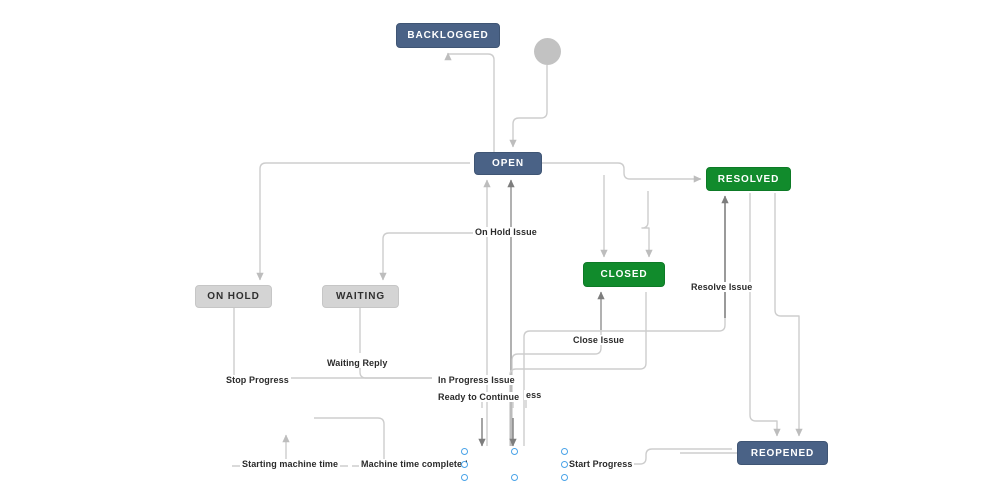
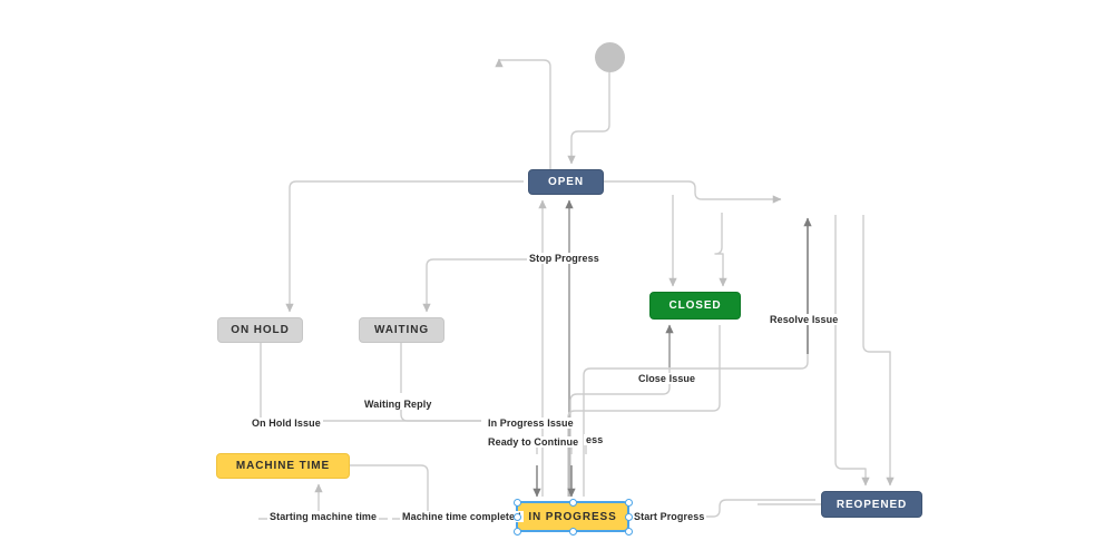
- BACKLOGGED
  OPEN
- RESOLVED
  CLOSED
  ON HOLD
  WAITING
+ MACHINE TIME
+ IN PROGRESS
  REOPENED
- On Hold Issue
+ Stop Progress
  Resolve Issue
  Close Issue
  Waiting Reply
- Stop Progress
+ On Hold Issue
  In Progress Issue
  Ready to Continue
  ess
  Starting machine time
  Machine time complete
  Start Progress
